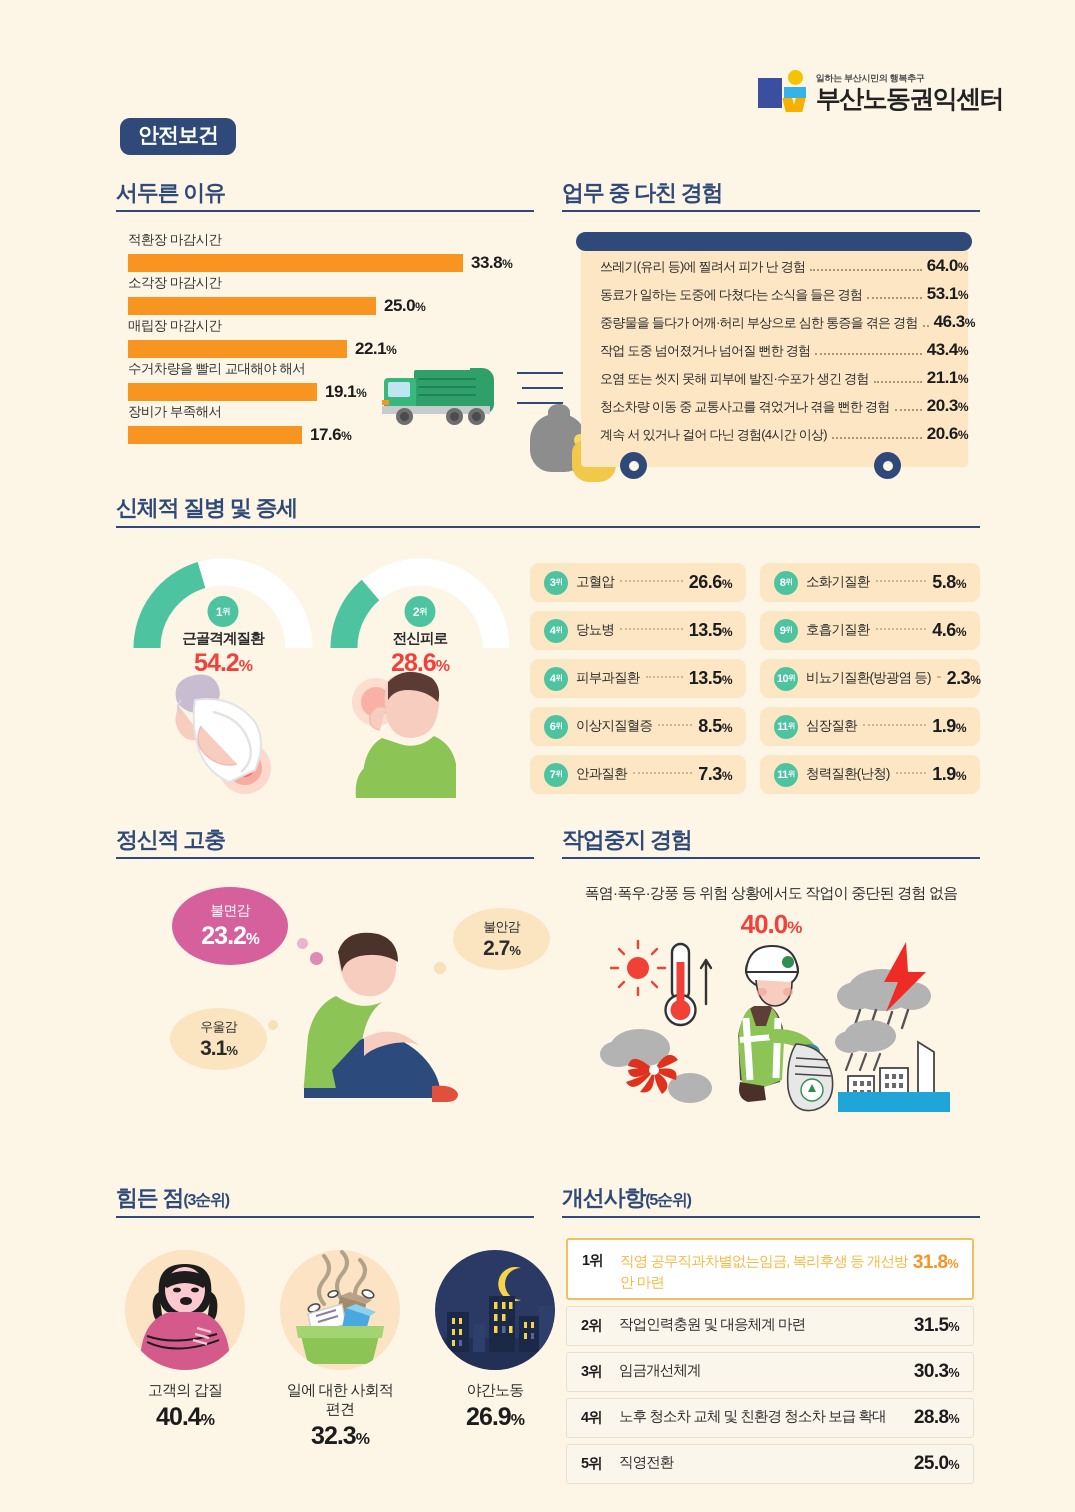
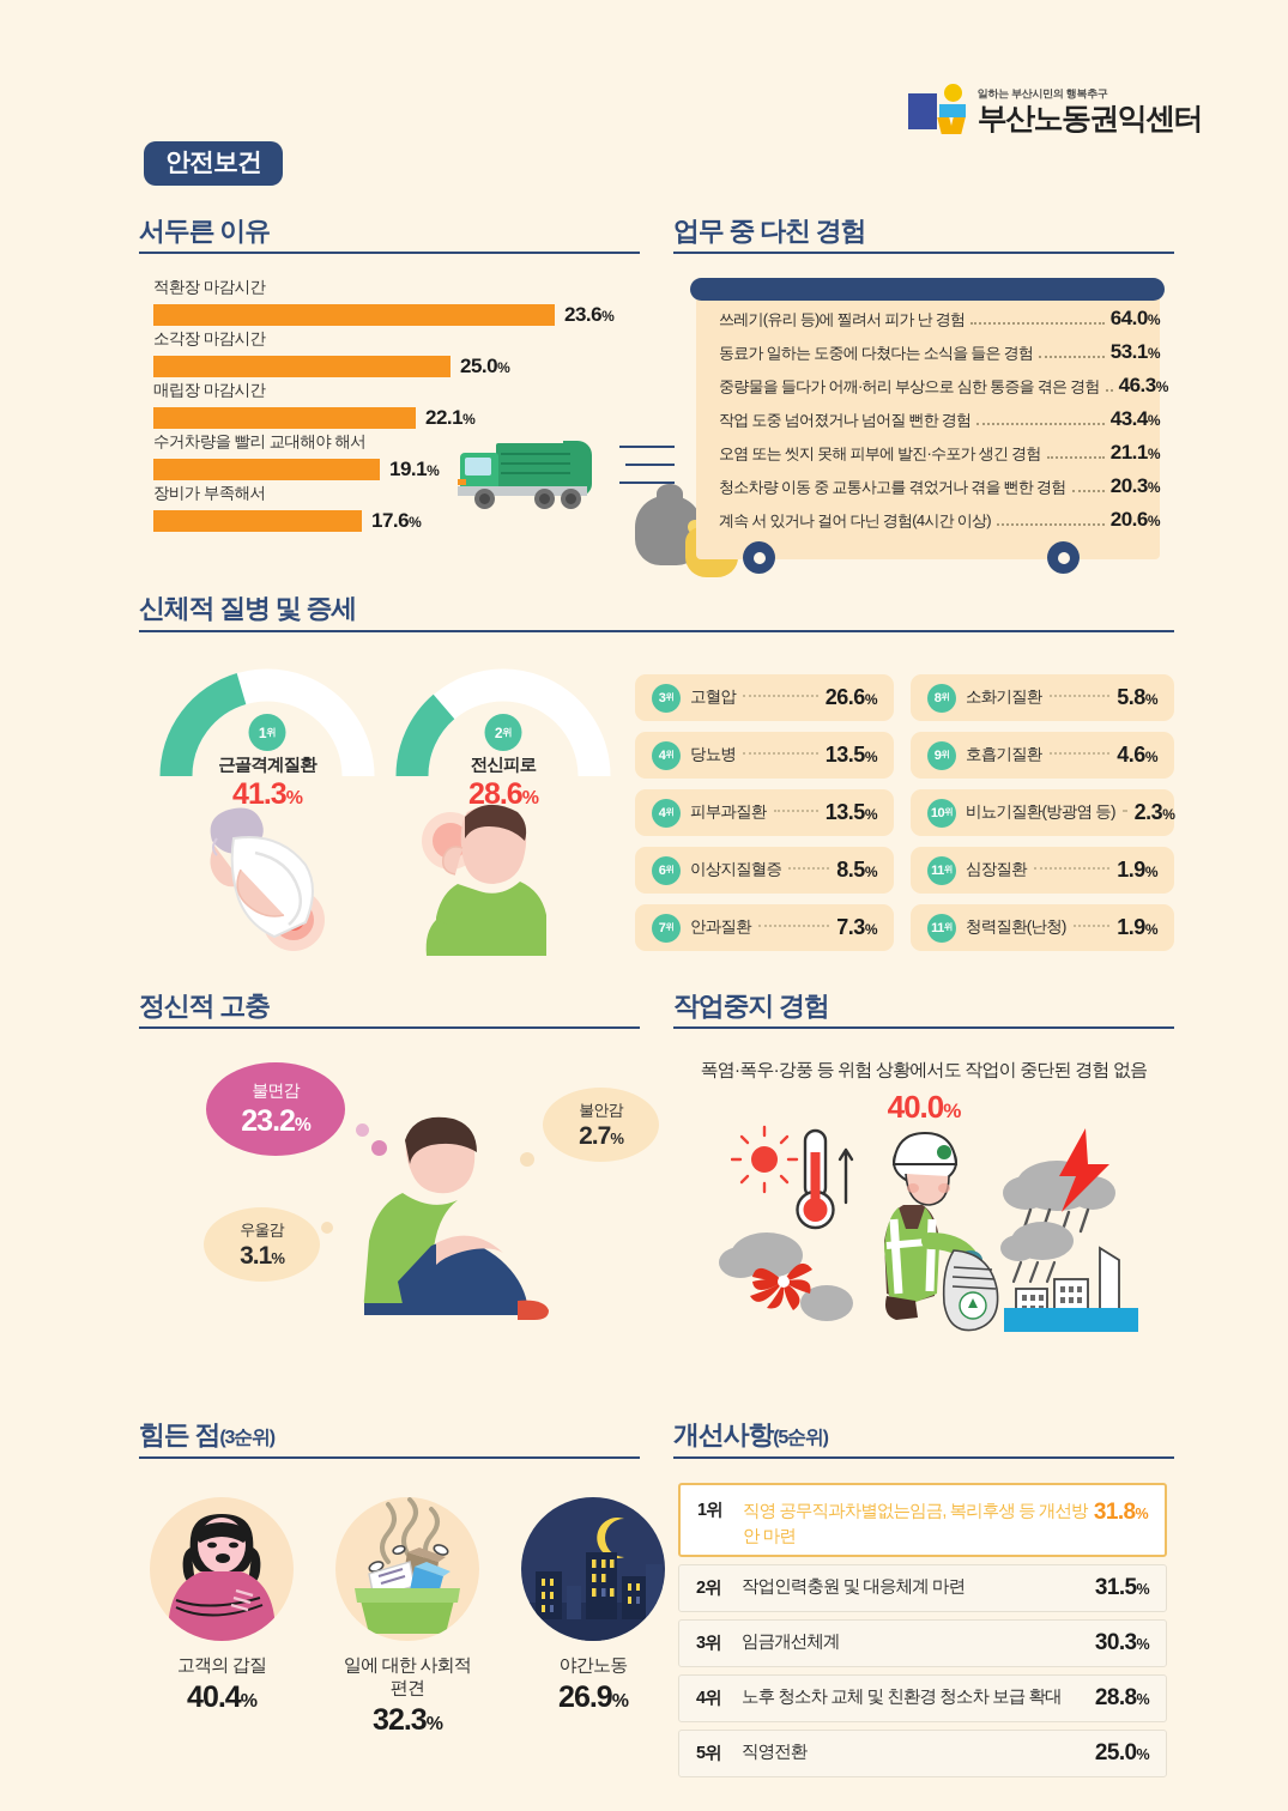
  일하는 부산시민의 행복추구
  부산노동권익센터
  안전보건
  서두른 이유
  적환장 마감시간
- 33.8%
+ 23.6%
  소각장 마감시간
  25.0%
  매립장 마감시간
  22.1%
  수거차량을 빨리 교대해야 해서
  19.1%
  장비가 부족해서
  17.6%
  업무 중 다친 경험
  쓰레기(유리 등)에 찔려서 피가 난 경험
  64.0%
  동료가 일하는 도중에 다쳤다는 소식을 들은 경험
  53.1%
  중량물을 들다가 어깨·허리 부상으로 심한 통증을 겪은 경험
  46.3%
  작업 도중 넘어졌거나 넘어질 뻔한 경험
  43.4%
  오염 또는 씻지 못해 피부에 발진·수포가 생긴 경험
  21.1%
  청소차량 이동 중 교통사고를 겪었거나 겪을 뻔한 경험
  20.3%
  계속 서 있거나 걸어 다닌 경험(4시간 이상)
  20.6%
  신체적 질병 및 증세
  1
  위
  근골격계질환
- 54.2%
+ 41.3%
  2
  위
  전신피로
  28.6%
  3
  위
  고혈압
  26.6%
  4
  위
  당뇨병
  13.5%
  4
  위
  피부과질환
  13.5%
  6
  위
  이상지질혈증
  8.5%
  7
  위
  안과질환
  7.3%
  8
  위
  소화기질환
  5.8%
  9
  위
  호흡기질환
  4.6%
  10
  위
  비뇨기질환(방광염 등)
  2.3%
  11
  위
  심장질환
  1.9%
  11
  위
  청력질환(난청)
  1.9%
  정신적 고충
  불면감
  23.2%
  불안감
  2.7%
  우울감
  3.1%
  작업중지 경험
  폭염·폭우·강풍 등 위험 상황에서도 작업이 중단된 경험 없음
  40.0%
  힘든 점(3순위)
  고객의 갑질
  40.4%
  일에 대한 사회적 편견
  32.3%
  야간노동
  26.9%
  개선사항(5순위)
  1위
  직영 공무직과차별없는임금, 복리후생 등 개선방안 마련
  31.8%
  2위
  작업인력충원 및 대응체계 마련
  31.5%
  3위
  임금개선체계
  30.3%
  4위
  노후 청소차 교체 및 친환경 청소차 보급 확대
  28.8%
  5위
  직영전환
  25.0%
